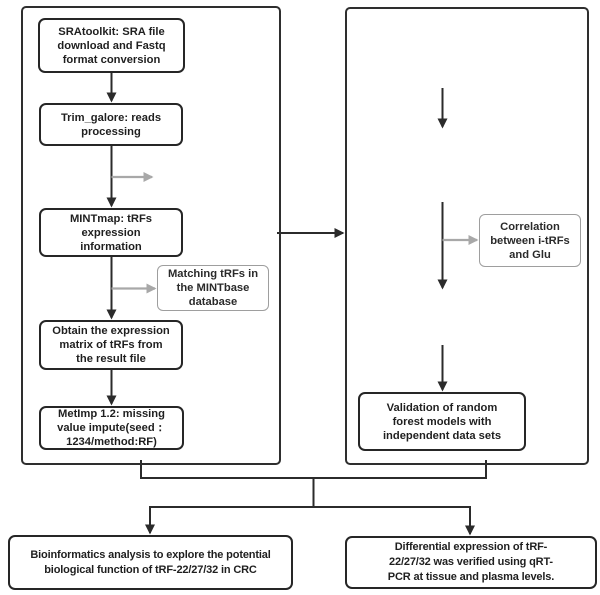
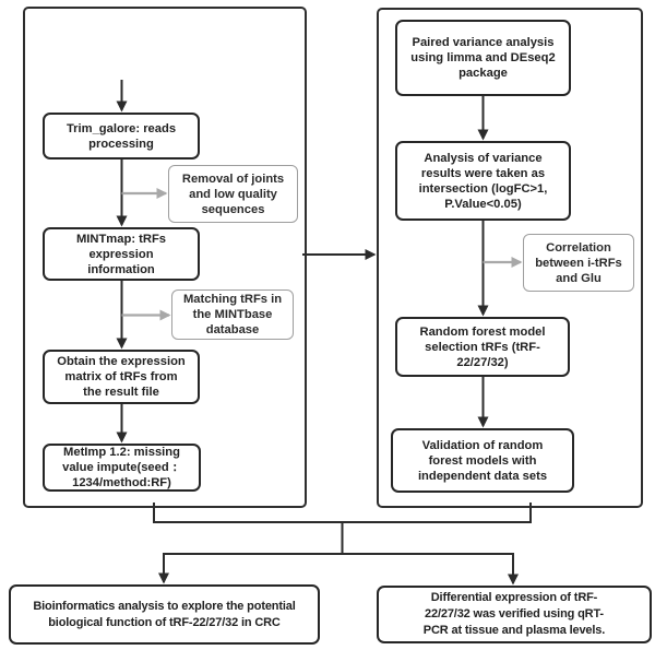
- SRAtoolkit: SRA file
- download and Fastq
- format conversion
  Trim_galore: reads
  processing
+ Removal of joints
+ and low quality
+ sequences
  MINTmap: tRFs
  expression
  information
  Matching tRFs in
  the MINTbase
  database
  Obtain the expression
  matrix of tRFs from
  the result file
  MetImp 1.2: missing
  value impute(seed：
  1234/method:RF)
+ Paired variance analysis
+ using limma and DEseq2
+ package
+ Analysis of variance
+ results were taken as
+ intersection (logFC>1,
+ P.Value<0.05)
  Correlation
  between i-tRFs
  and Glu
+ Random forest model
+ selection tRFs (tRF-
+ 22/27/32)
  Validation of random
  forest models with
  independent data sets
  Bioinformatics analysis to explore the potential
  biological function of tRF-22/27/32 in CRC
  Differential expression of tRF-
  22/27/32 was verified using qRT-
  PCR at tissue and plasma levels.
